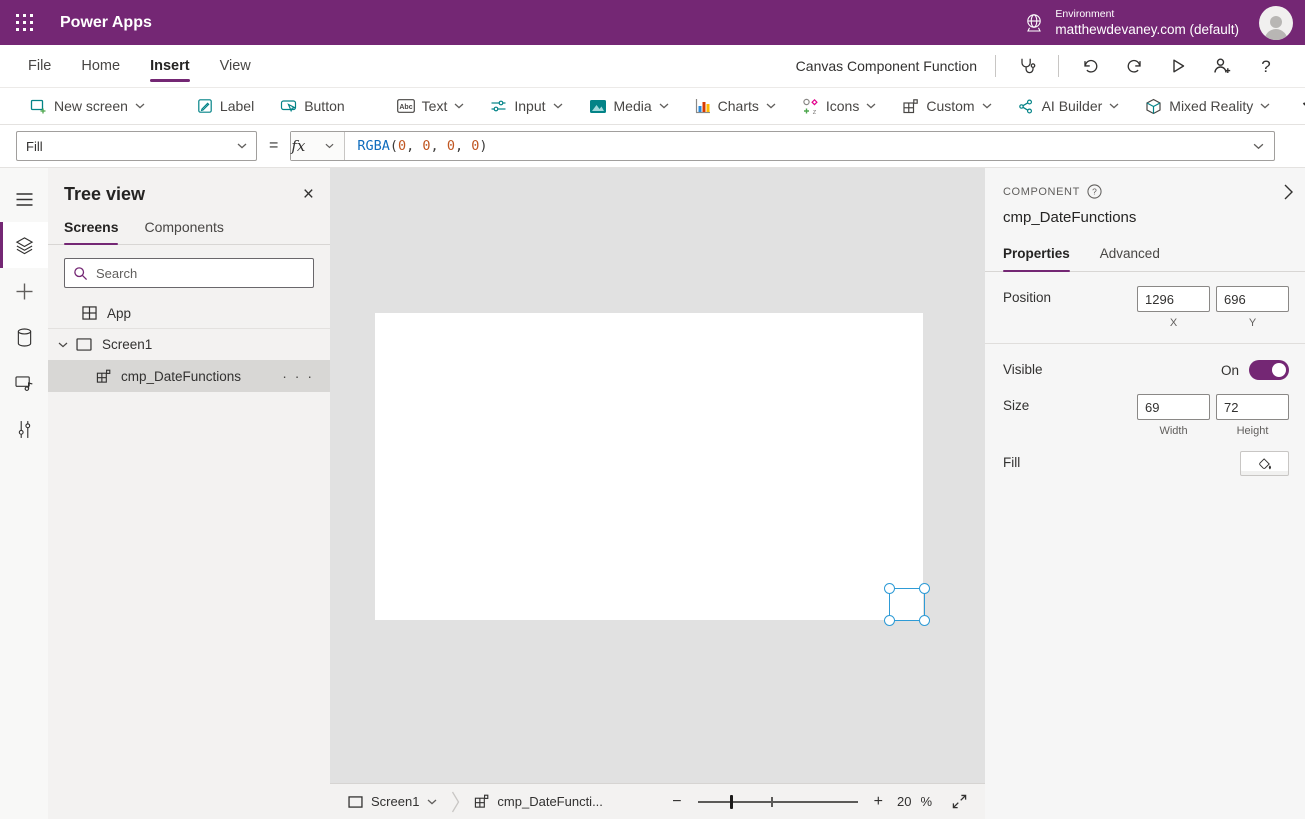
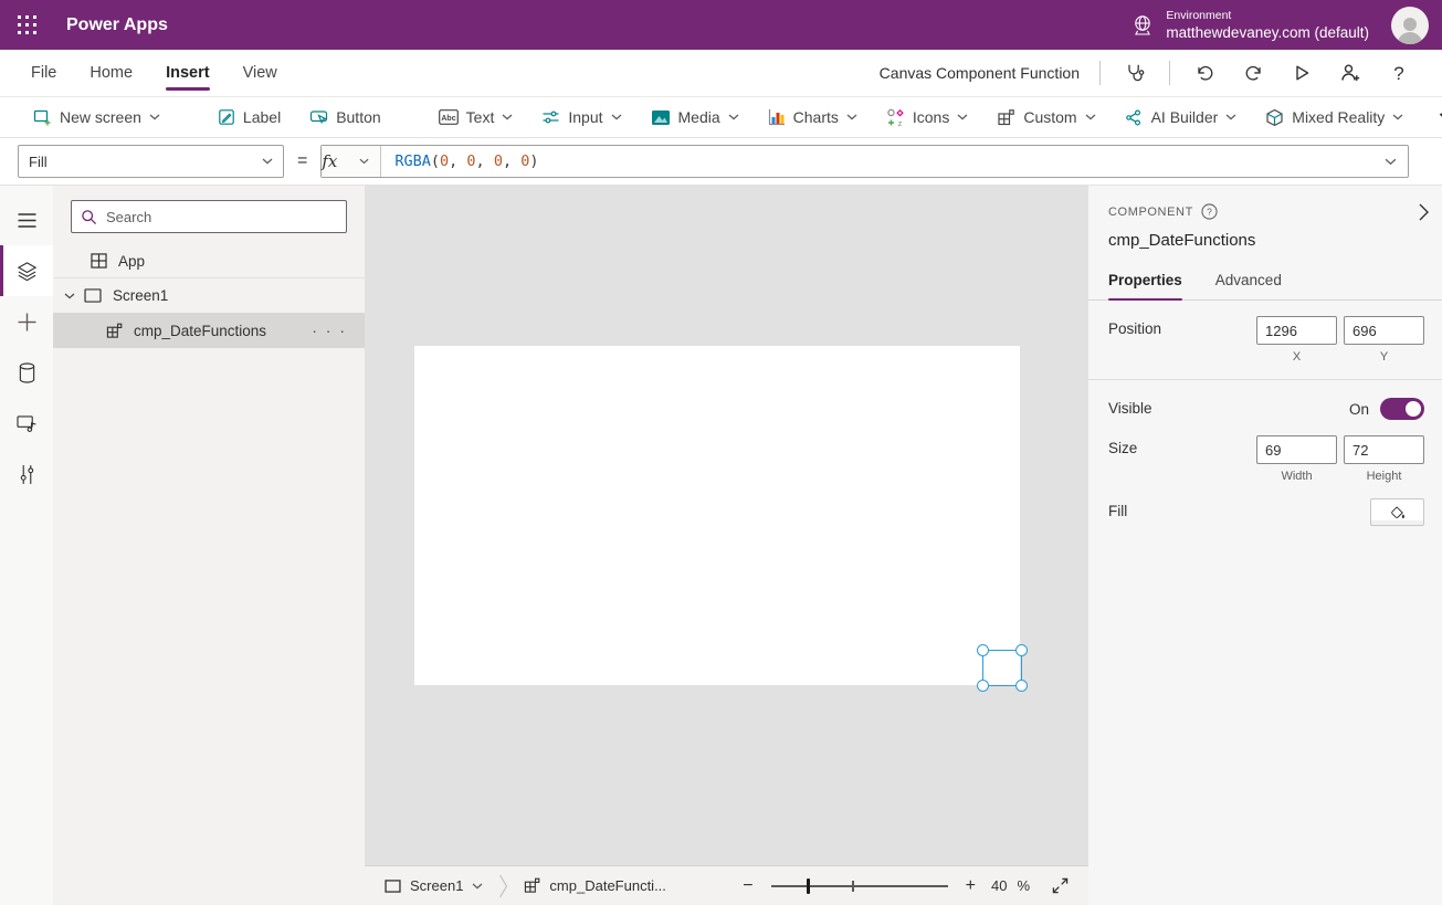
  Power Apps
  Environment
  matthewdevaney.com (default)
  File
  Home
  Insert
  View
  Canvas Component Function
  ?
  New screen
  Label
  Button
  Text
  Input
  Media
  Charts
  z
  Icons
  Custom
  AI Builder
  Mixed Reality
  Fill
  =
  fx
  RGBA(0, 0, 0, 0)
- Tree view
- ×
- Screens
- Components
  Search
  App
  Screen1
  cmp_DateFunctions
  · · ·
  Screen1
  cmp_DateFuncti...
  −
  +
- 20
+ 40
  %
  COMPONENT
  ?
  cmp_DateFunctions
  Properties
  Advanced
  Position
  1296
  X
  696
  Y
  Visible
  On
  Size
  69
  Width
  72
  Height
  Fill
